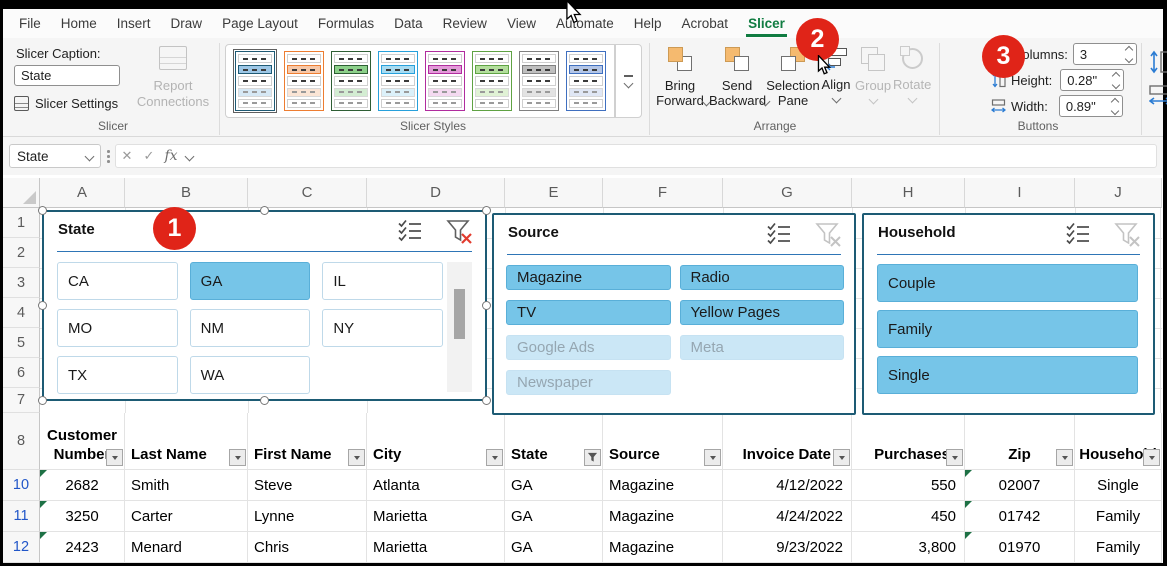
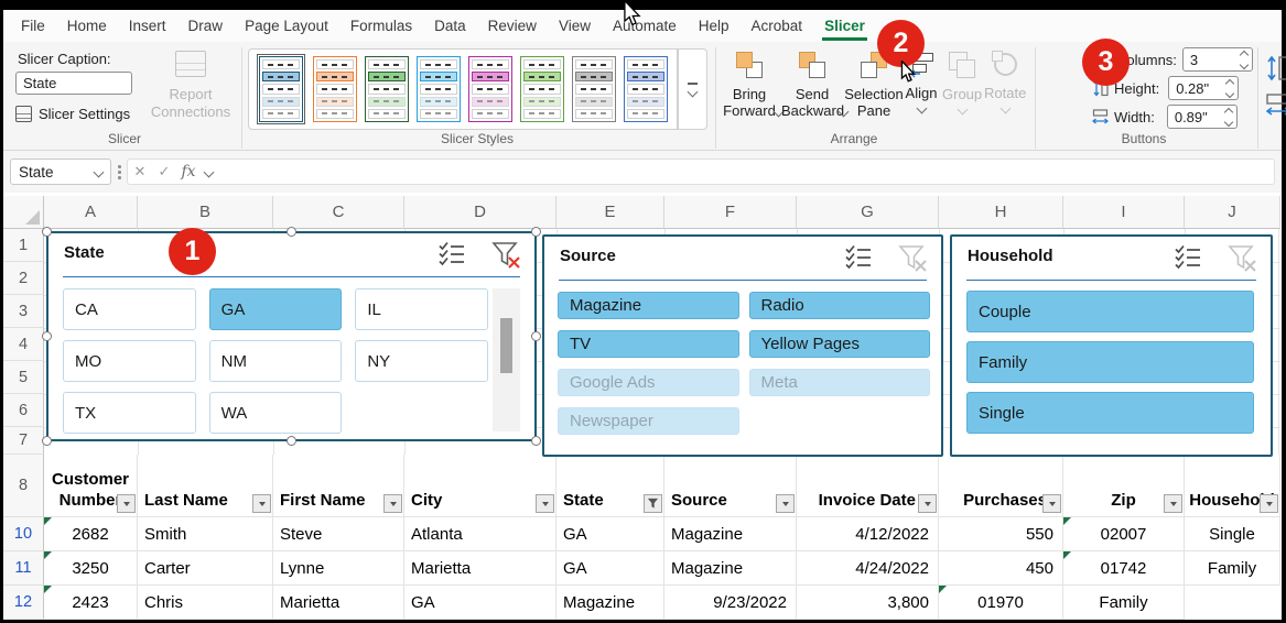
  File
  Home
  Insert
  Draw
  Page Layout
  Formulas
  Data
  Review
  View
  Automate
  Help
  Acrobat
  Slicer
  Slicer Caption:
  State
  Slicer Settings
  Report Connections
  Slicer
  Slicer Styles
  Bring Forward
  Send Backward
  Selection Pane
  Align
  Group
  Rotate
  Arrange
  olumns:
  3
  Height:
  0.28"
  Width:
  0.89"
  Buttons
  2
  3
  State
  ✕
  ✓
  fx
  A
  B
  C
  D
  E
  F
  G
  H
  I
  J
  1
  2
  3
  4
  5
  6
  7
  8
  10
  11
  12
  State
  CA
  GA
  IL
  MO
  NM
  NY
  TX
  WA
  1
  Source
  Magazine
  Radio
  TV
  Yellow Pages
  Google Ads
  Meta
  Newspaper
  Household
  Couple
  Family
  Single
  Customer Numbe
  Last Name
  First Name
  City
  State
  Source
  Invoice Date
  Purchase
  Zip
  Househo
  2682
  Smith
  Steve
  Atlanta
  GA
  Magazine
  4/12/2022
  550
  02007
  Single
  3250
  Carter
  Lynne
  Marietta
  GA
  Magazine
  4/24/2022
  450
  01742
  Family
  2423
- Menard
  Chris
  Marietta
  GA
  Magazine
  9/23/2022
  3,800
  01970
  Family
